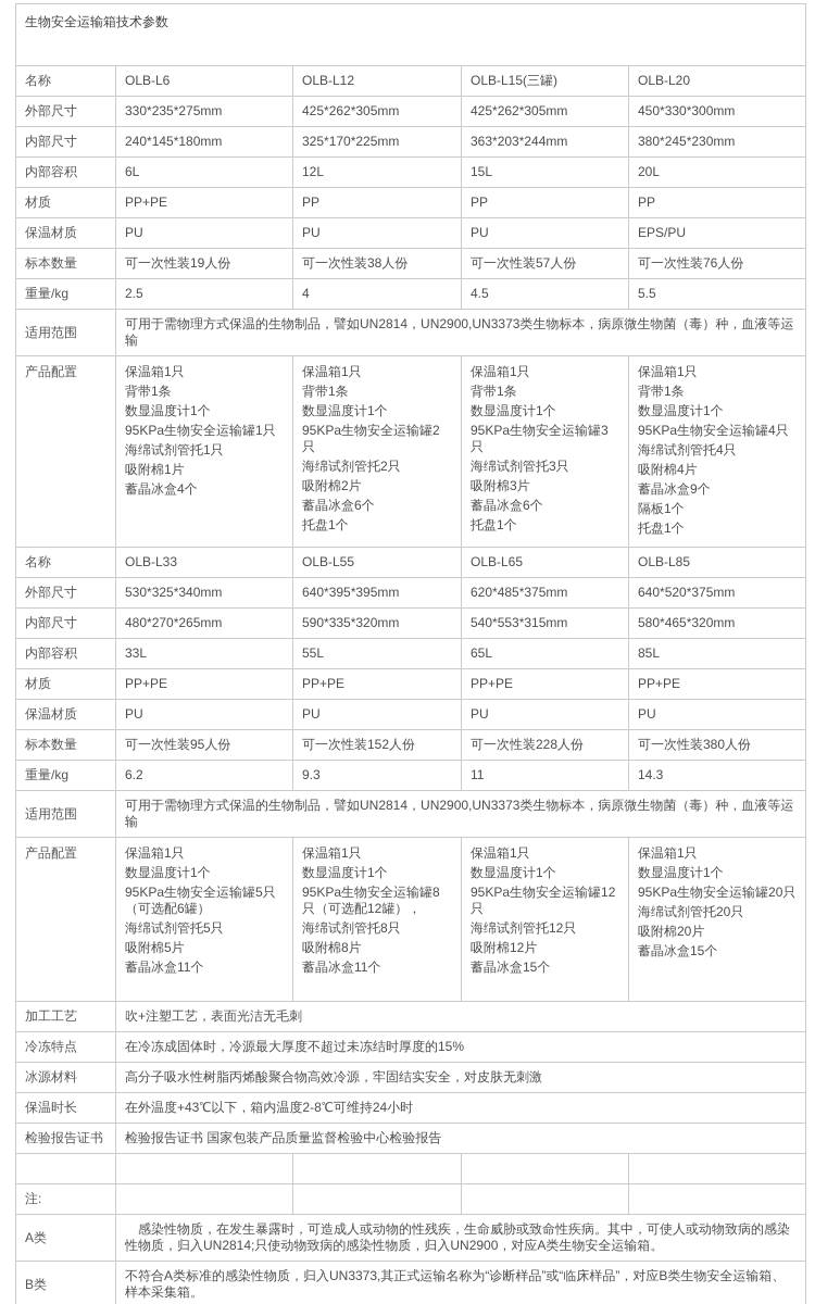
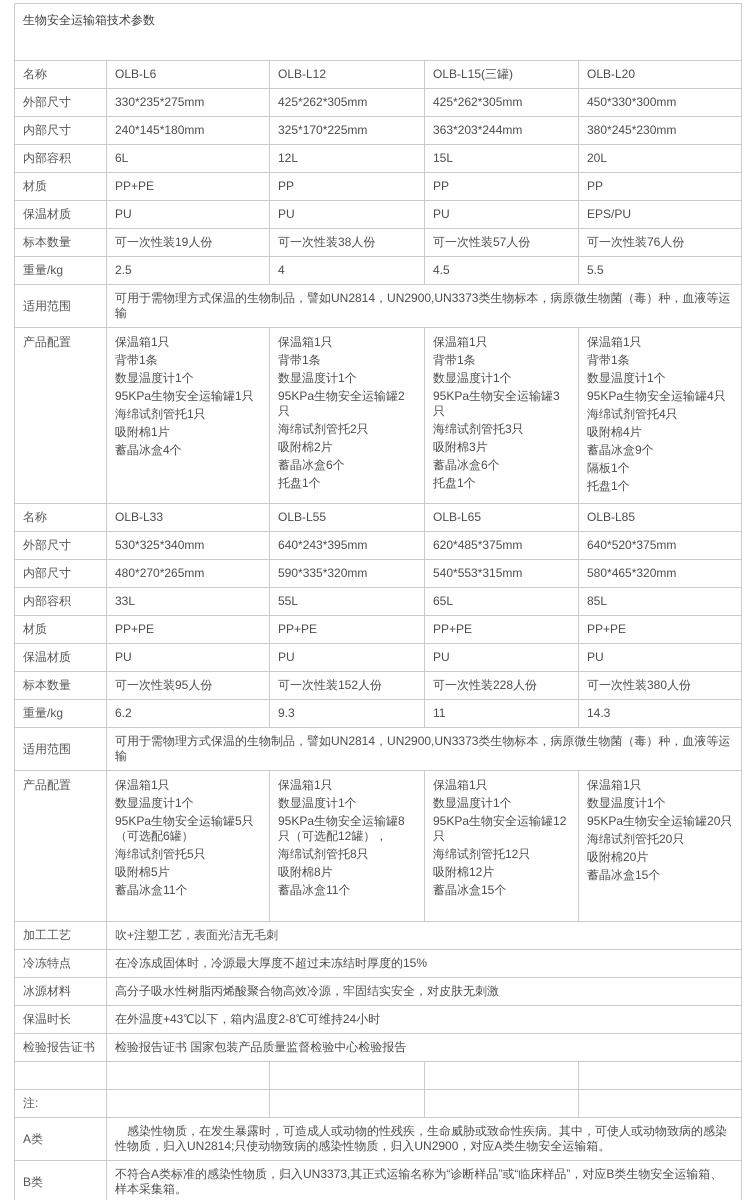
  生物安全运输箱技术参数
  名称	OLB-L6	OLB-L12	OLB-L15(三罐)	OLB-L20
  外部尺寸	330*235*275mm	425*262*305mm	425*262*305mm	450*330*300mm
  内部尺寸	240*145*180mm	325*170*225mm	363*203*244mm	380*245*230mm
  内部容积	6L	12L	15L	20L
  材质	PP+PE	PP	PP	PP
  保温材质	PU	PU	PU	EPS/PU
  标本数量	可一次性装19人份	可一次性装38人份	可一次性装57人份	可一次性装76人份
  重量/kg	2.5	4	4.5	5.5
  适用范围	可用于需物理方式保温的生物制品，譬如UN2814，UN2900,UN3373类生物标本，病原微生物菌（毒）种，血液等运输
  产品配置	保温箱1只背带1条数显温度计1个95KPa生物安全运输罐1只海绵试剂管托1只吸附棉1片蓄晶冰盒4个	保温箱1只背带1条数显温度计1个95KPa生物安全运输罐2只海绵试剂管托2只吸附棉2片蓄晶冰盒6个托盘1个	保温箱1只背带1条数显温度计1个95KPa生物安全运输罐3只海绵试剂管托3只吸附棉3片蓄晶冰盒6个托盘1个	保温箱1只背带1条数显温度计1个95KPa生物安全运输罐4只海绵试剂管托4只吸附棉4片蓄晶冰盒9个隔板1个托盘1个
  名称	OLB-L33	OLB-L55	OLB-L65	OLB-L85
- 外部尺寸	530*325*340mm	640*395*395mm	620*485*375mm	640*520*375mm
+ 外部尺寸	530*325*340mm	640*243*395mm	620*485*375mm	640*520*375mm
  内部尺寸	480*270*265mm	590*335*320mm	540*553*315mm	580*465*320mm
  内部容积	33L	55L	65L	85L
  材质	PP+PE	PP+PE	PP+PE	PP+PE
  保温材质	PU	PU	PU	PU
  标本数量	可一次性装95人份	可一次性装152人份	可一次性装228人份	可一次性装380人份
  重量/kg	6.2	9.3	11	14.3
  适用范围	可用于需物理方式保温的生物制品，譬如UN2814，UN2900,UN3373类生物标本，病原微生物菌（毒）种，血液等运输
  产品配置	保温箱1只数显温度计1个95KPa生物安全运输罐5只（可选配6罐）海绵试剂管托5只吸附棉5片蓄晶冰盒11个	保温箱1只数显温度计1个95KPa生物安全运输罐8只（可选配12罐），海绵试剂管托8只吸附棉8片蓄晶冰盒11个	保温箱1只数显温度计1个95KPa生物安全运输罐12只海绵试剂管托12只吸附棉12片蓄晶冰盒15个	保温箱1只数显温度计1个95KPa生物安全运输罐20只海绵试剂管托20只吸附棉20片蓄晶冰盒15个
  加工工艺	吹+注塑工艺，表面光洁无毛刺
  冷冻特点	在冷冻成固体时，冷源最大厚度不超过未冻结时厚度的15%
  冰源材料	高分子吸水性树脂丙烯酸聚合物高效冷源，牢固结实安全，对皮肤无刺激
  保温时长	在外温度+43℃以下，箱内温度2-8℃可维持24小时
  检验报告证书	检验报告证书 国家包装产品质量监督检验中心检验报告
  注:
  A类	感染性物质，在发生暴露时，可造成人或动物的性残疾，生命威胁或致命性疾病。其中，可使人或动物致病的感染性物质，归入UN2814;只使动物致病的感染性物质，归入UN2900，对应A类生物安全运输箱。
  B类	不符合A类标准的感染性物质，归入UN3373,其正式运输名称为“诊断样品”或“临床样品”，对应B类生物安全运输箱、样本采集箱。
